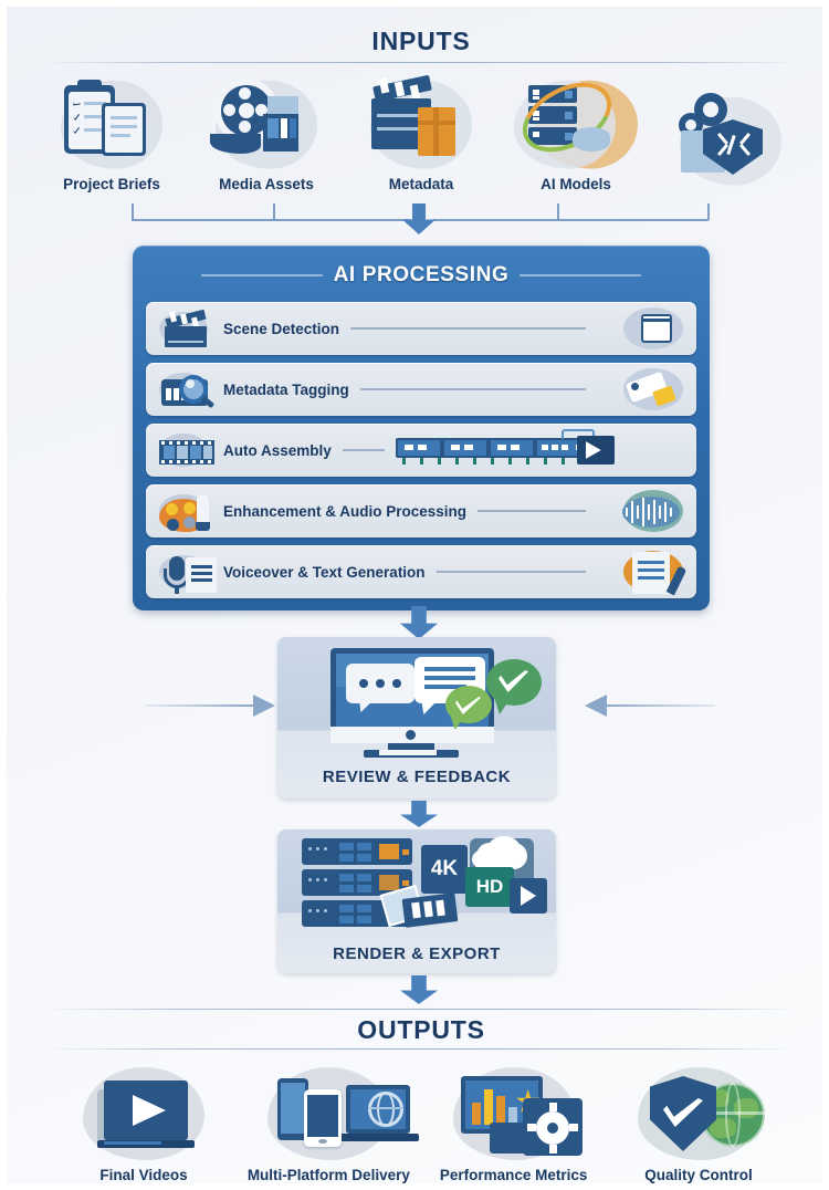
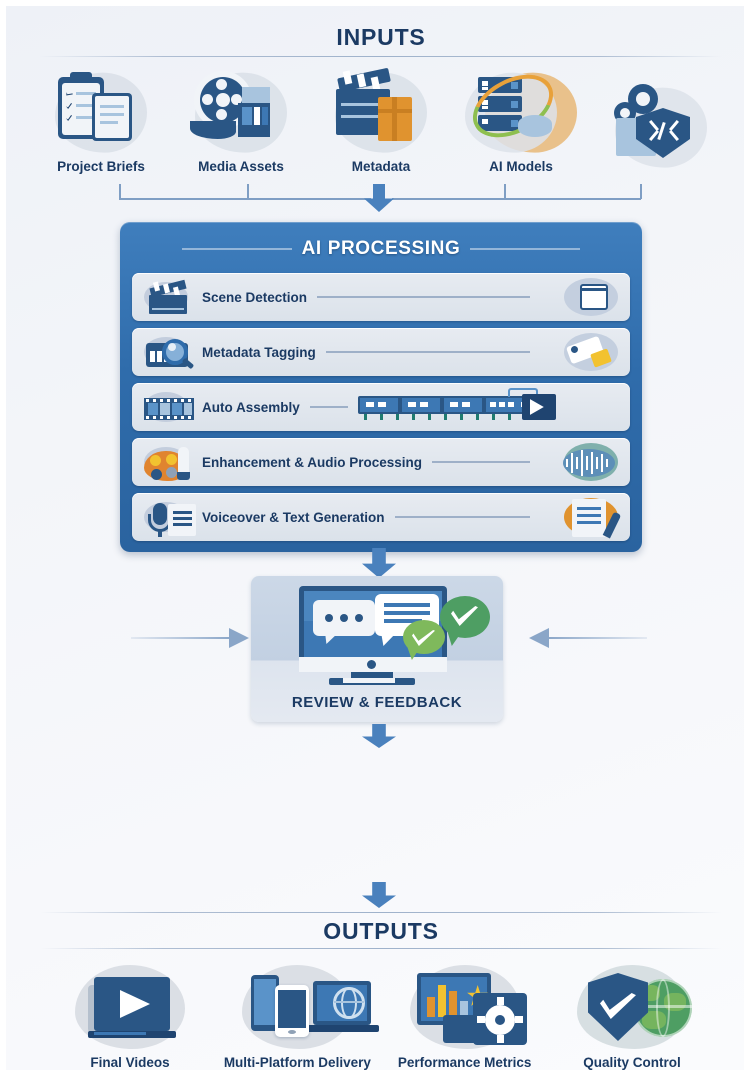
  INPUTS
  Project Briefs
  Media Assets
  Metadata
  AI Models
  AI PROCESSING
  Scene Detection
  Metadata Tagging
  Auto Assembly
  Enhancement & Audio Processing
  Voiceover & Text Generation
  REVIEW & FEEDBACK
- 4K
- HD
- RENDER & EXPORT
  OUTPUTS
  Final Videos
  Multi-Platform Delivery
  Performance Metrics
  Quality Control
